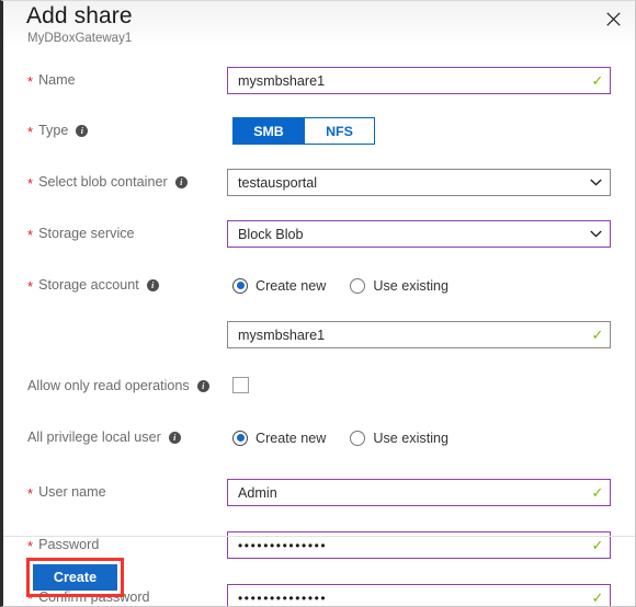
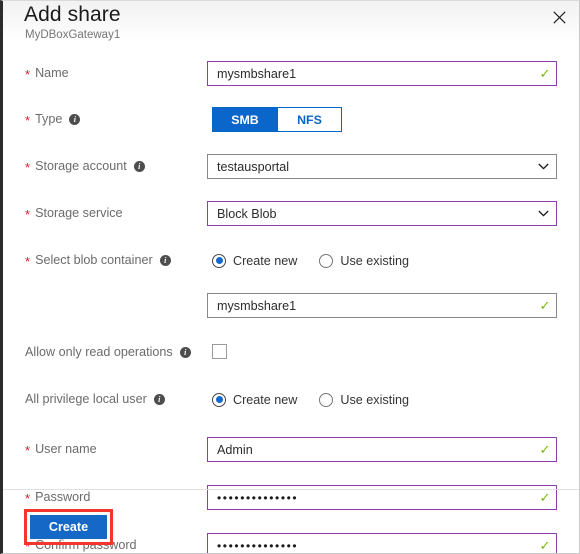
  Add share
  MyDBoxGateway1
  *
  Name
  mysmbshare1
  ✓
  *
  Type
  i
  SMB
  NFS
  *
- Select blob container
+ Storage account
  i
  testausportal
  *
  Storage service
  Block Blob
  *
- Storage account
+ Select blob container
  i
  Create new
  Use existing
  mysmbshare1
  ✓
  Allow only read operations
  i
  All privilege local user
  i
  Create new
  Use existing
  *
  User name
  Admin
  ✓
  *
  Password
  ••••••••••••••
  ✓
  *
  Confirm password
  ••••••••••••••
  ✓
  Create
